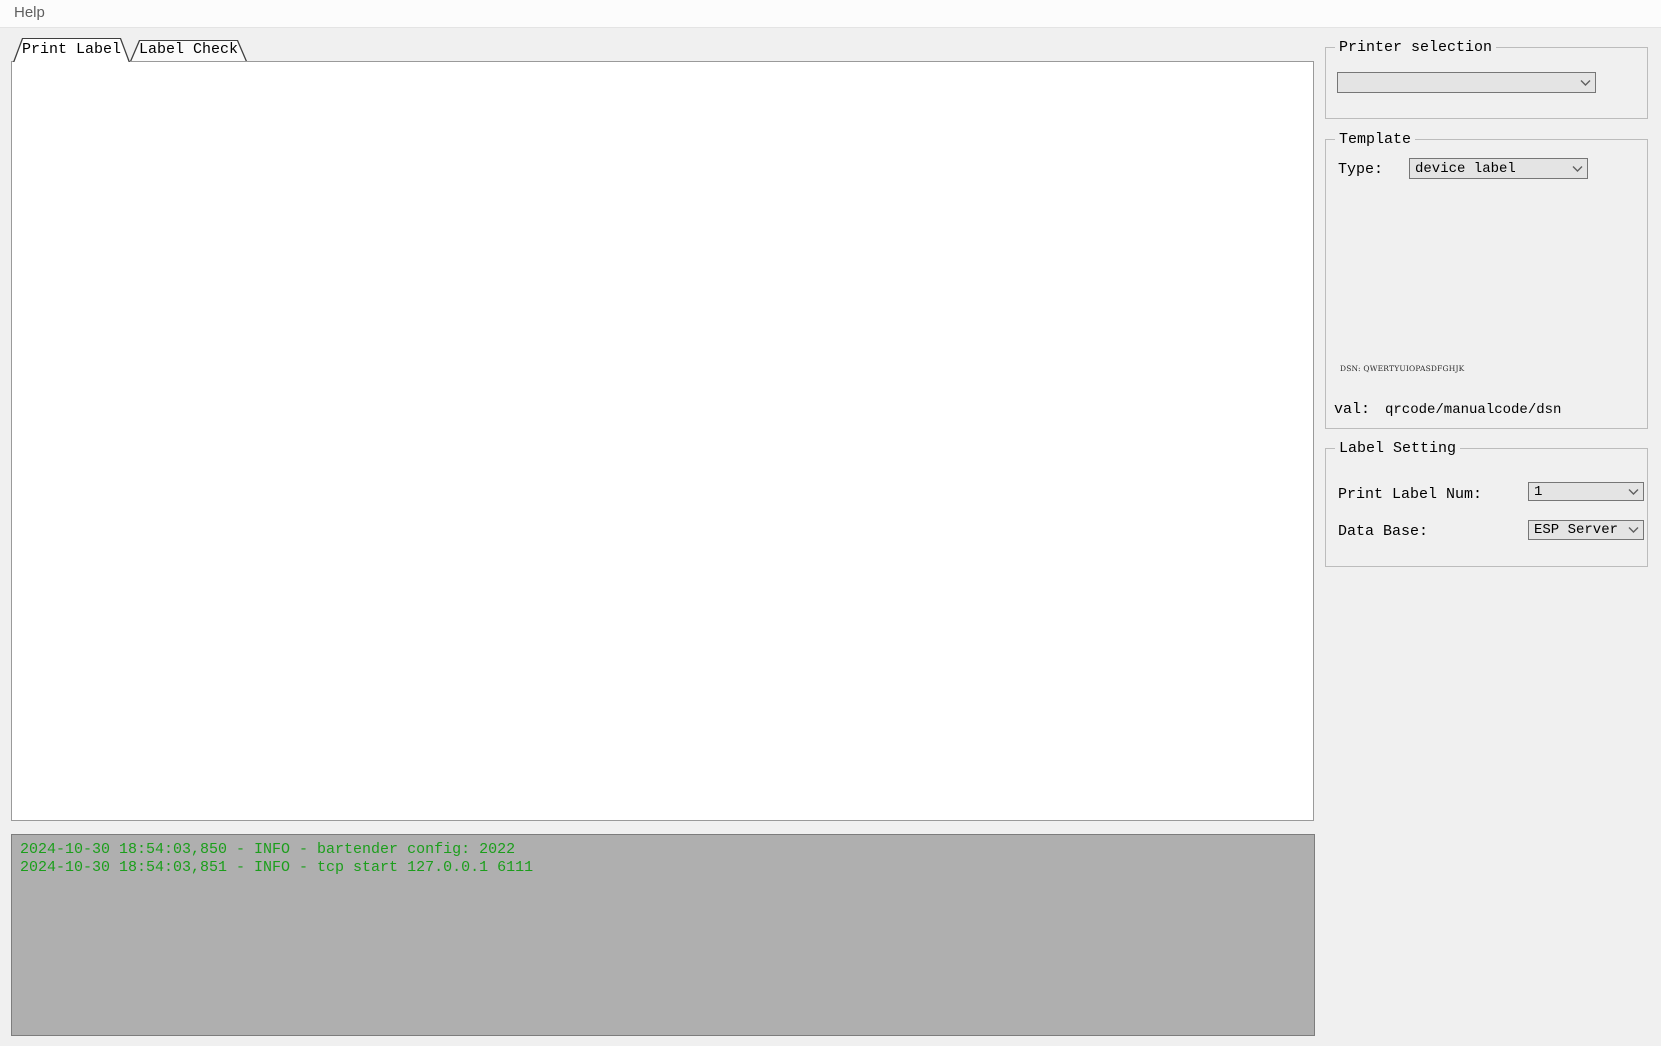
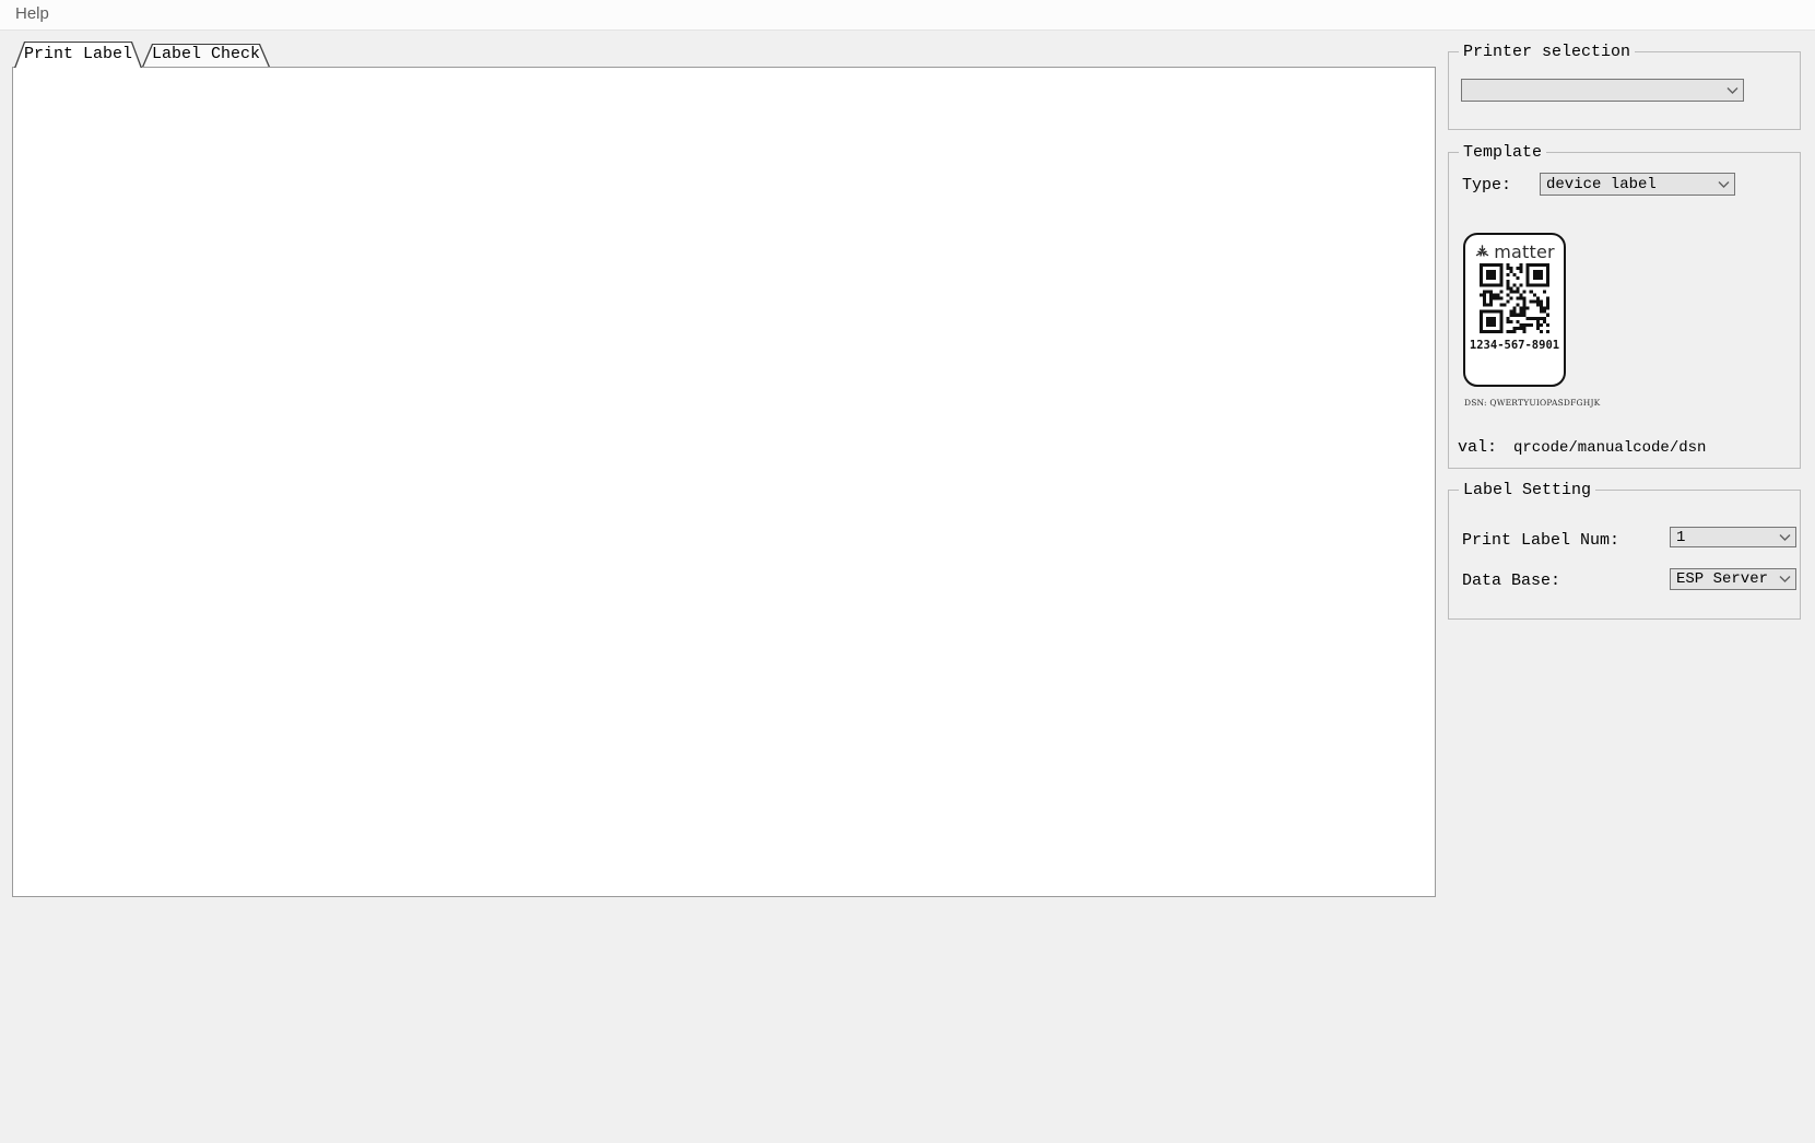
  Help
  Print Label
  Label Check
  Printer selection
  Template
  Type:
  device label
+ matter
+ 1234-567-8901
  DSN: QWERTYUIOPASDFGHJK
  val:
  qrcode/manualcode/dsn
  Label Setting
  Print Label Num:
  1
  Data Base:
  ESP Server
- 2024-10-30 18:54:03,850 - INFO - bartender config: 2022
- 2024-10-30 18:54:03,851 - INFO - tcp start 127.0.0.1 6111
